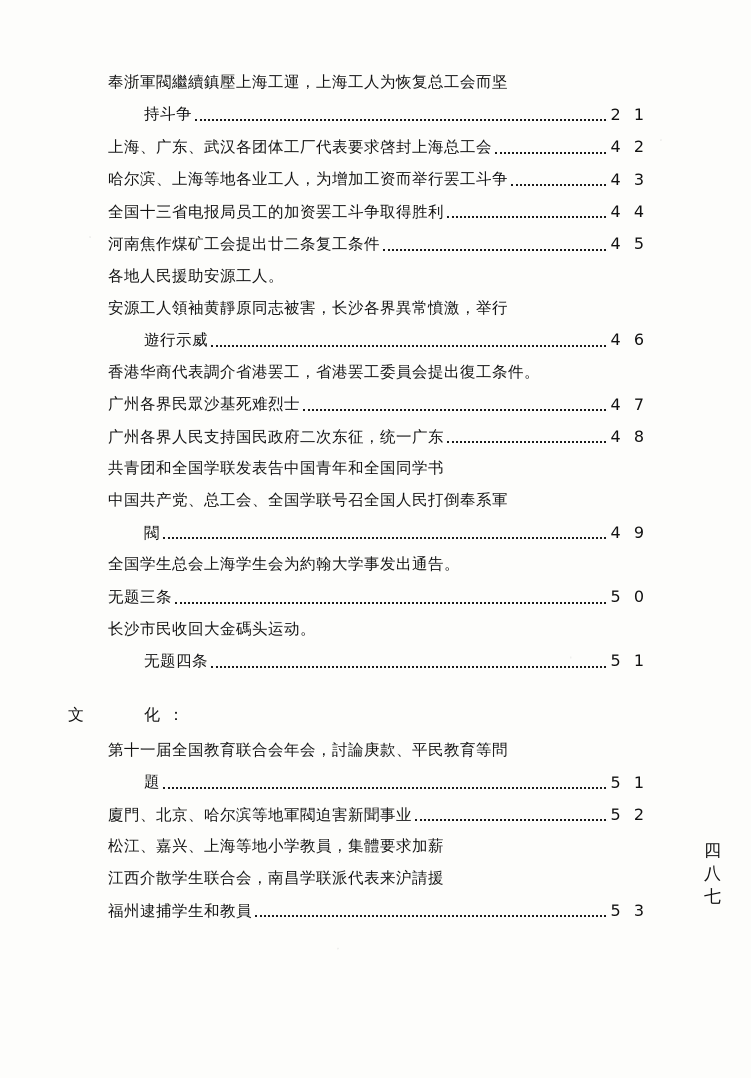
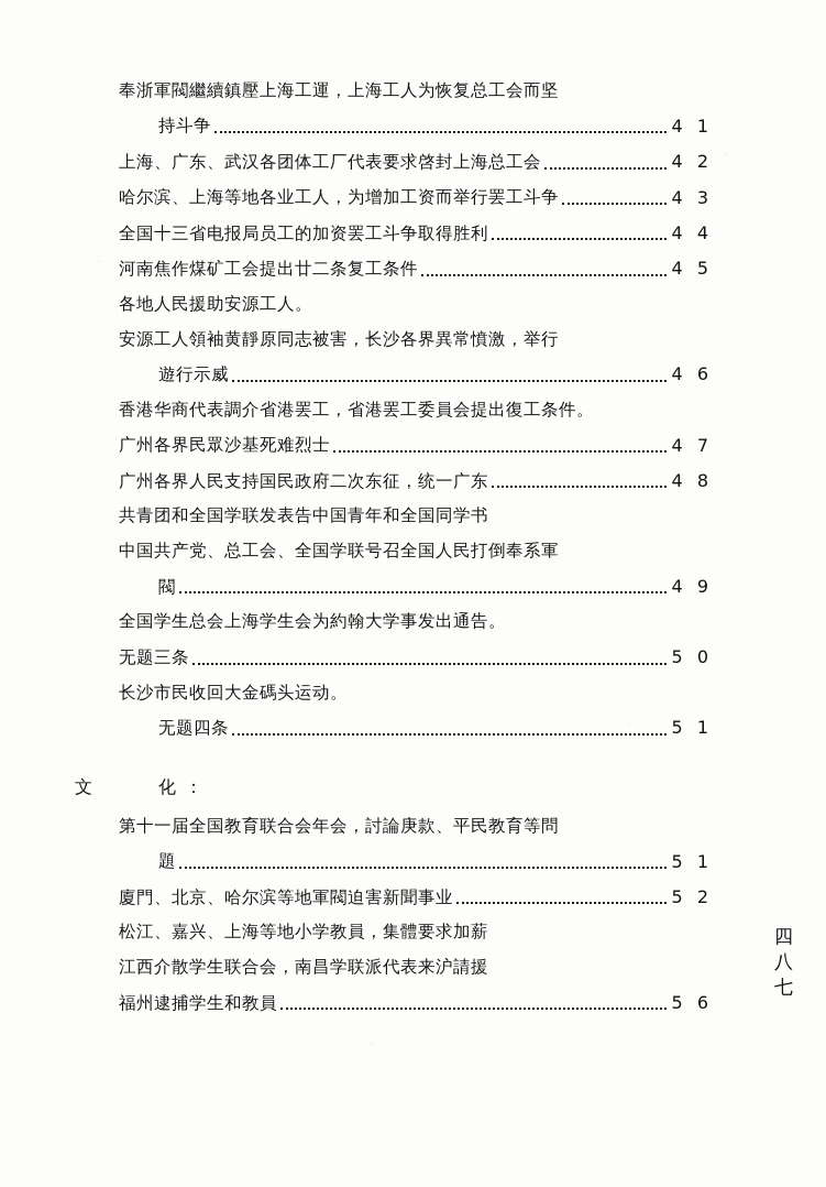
  奉浙軍閥繼續鎮壓上海工運，上海工人为恢复总工会而坚
  持斗争
- 2 1
+ 4 1
  上海、广东、武汉各团体工厂代表要求啓封上海总工会
  4 2
  哈尔滨、上海等地各业工人，为增加工资而举行罢工斗争
  4 3
  全国十三省电报局员工的加资罢工斗争取得胜利
  4 4
  河南焦作煤矿工会提出廿二条复工条件
  4 5
  各地人民援助安源工人。
  安源工人領袖黄靜原同志被害，长沙各界異常憤激，举行
  遊行示威
  4 6
  香港华商代表調介省港罢工，省港罢工委員会提出復工条件。
  广州各界民眾沙基死难烈士
  4 7
  广州各界人民支持国民政府二次东征，统一广东
  4 8
  共青团和全国学联发表告中国青年和全国同学书
  中国共产党、总工会、全国学联号召全国人民打倒奉系軍
  閥
  4 9
  全国学生总会上海学生会为約翰大学事发出通告。
  无题三条
  5 0
  长沙市民收回大金碼头运动。
  无题四条
  5 1
  文 化
  ：
  第十一届全国教育联合会年会，討論庚款、平民教育等問
  題
  5 1
  廈門、北京、哈尔滨等地軍閥迫害新聞事业
  5 2
  松江、嘉兴、上海等地小学教員，集體要求加薪
  江西介散学生联合会，南昌学联派代表来沪請援
  福州逮捕学生和教員
- 5 3
+ 5 6
  四
  八
  七
